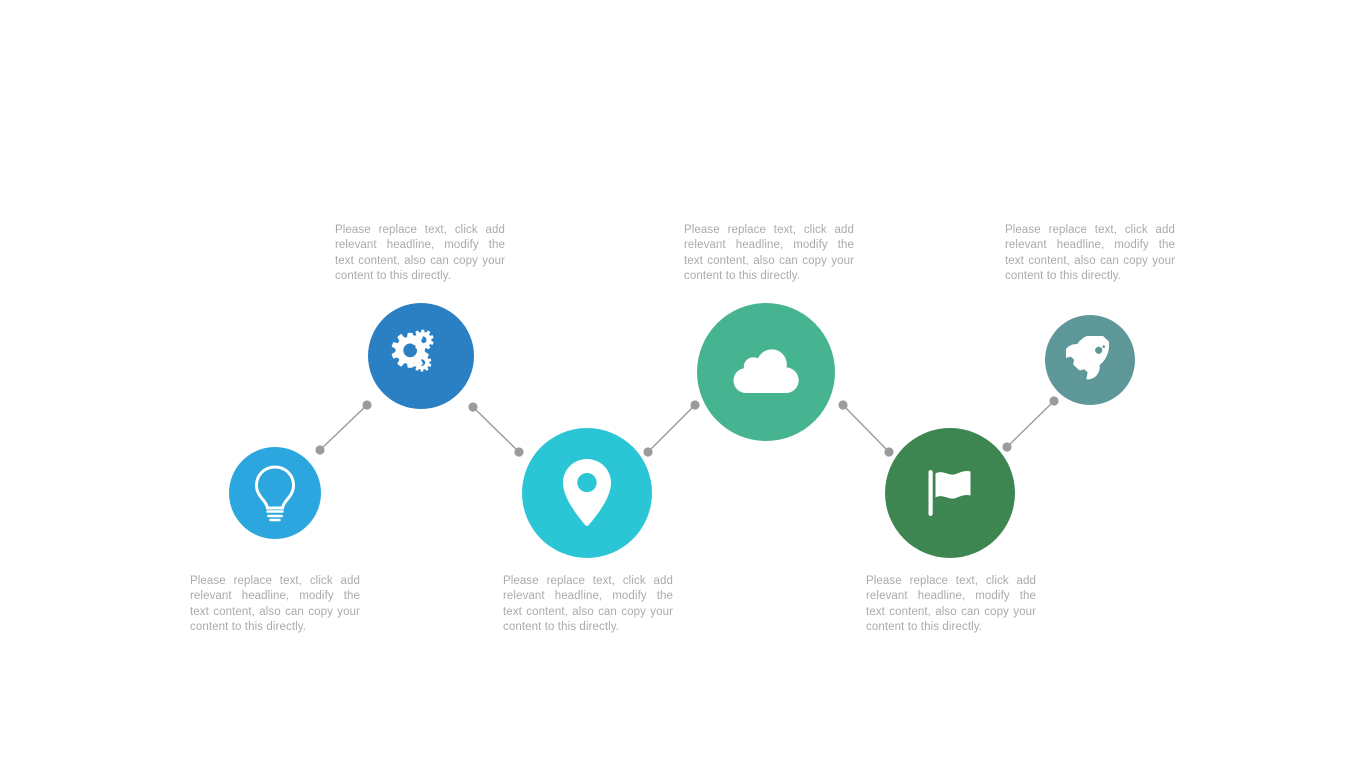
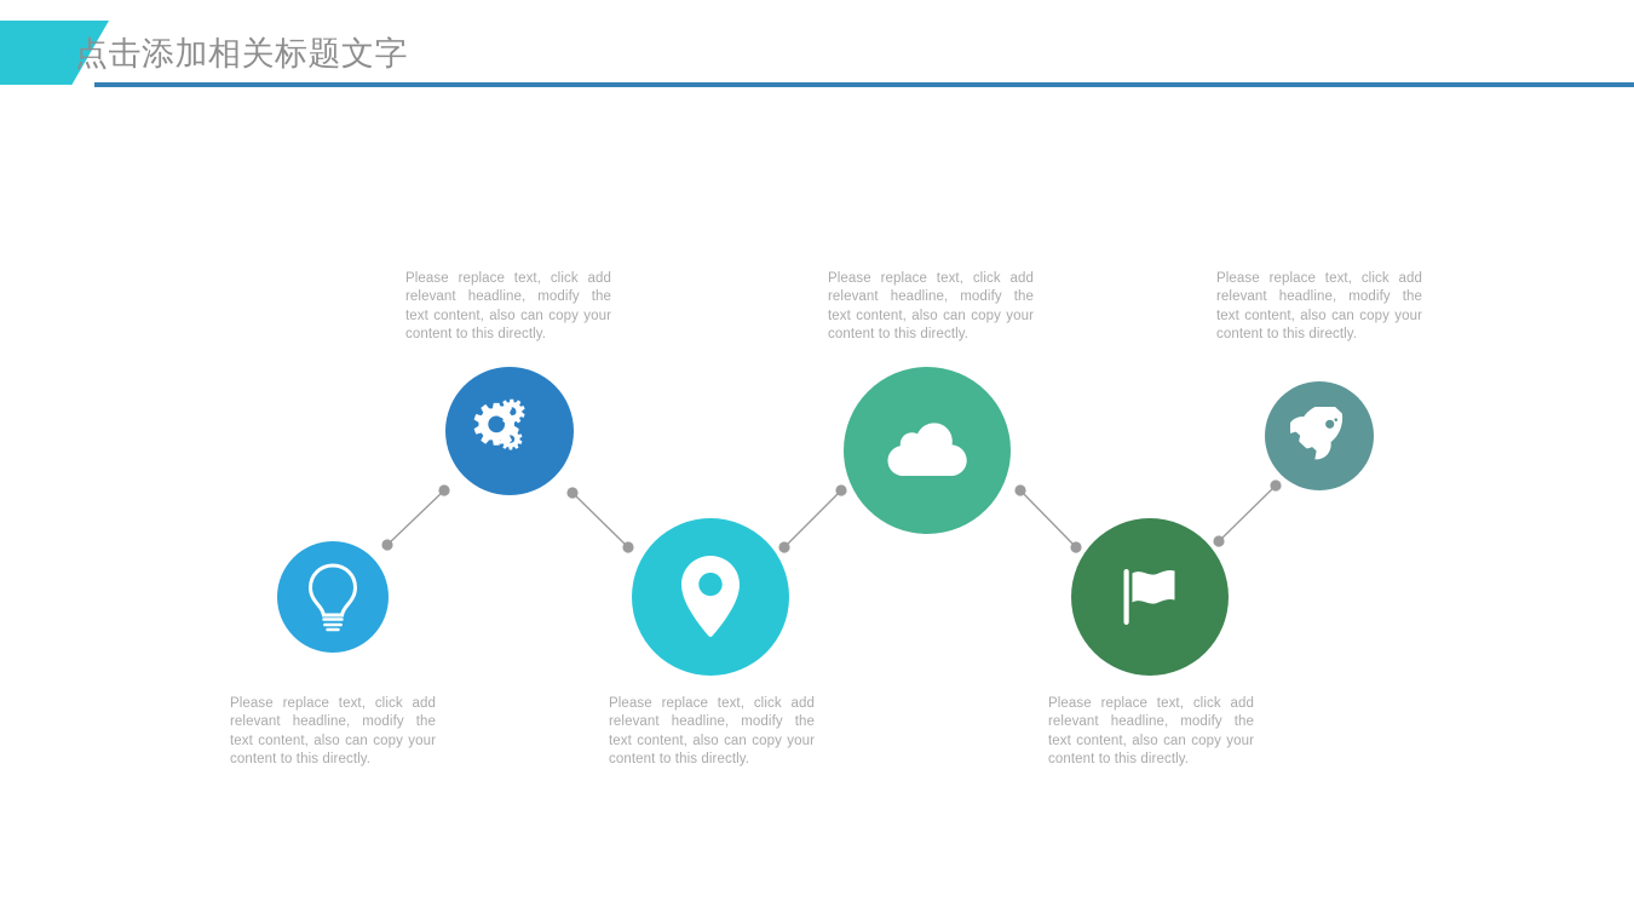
+ 点击添加相关标题文字
  Please replace text, click add relevant headline, modify the text content, also can copy your content to this directly.
  Please replace text, click add relevant headline, modify the text content, also can copy your content to this directly.
  Please replace text, click add relevant headline, modify the text content, also can copy your content to this directly.
  Please replace text, click add relevant headline, modify the text content, also can copy your content to this directly.
  Please replace text, click add relevant headline, modify the text content, also can copy your content to this directly.
  Please replace text, click add relevant headline, modify the text content, also can copy your content to this directly.
